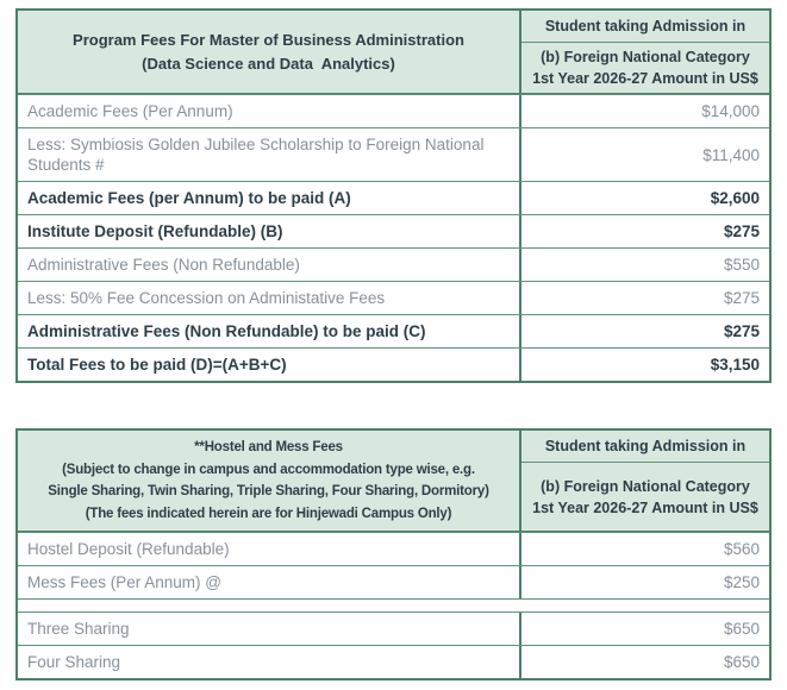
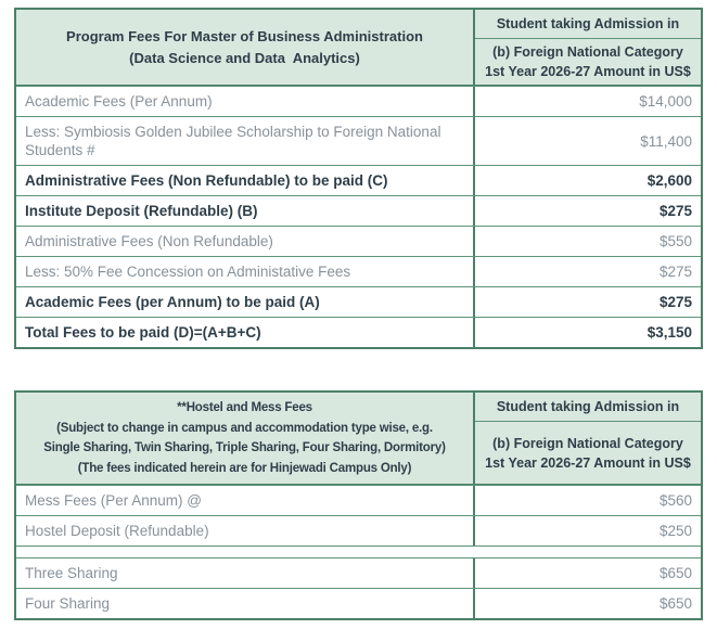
  Program Fees For Master of Business Administration
  (Data Science and Data Analytics)
  Student taking Admission in
  (b) Foreign National Category
  1st Year 2026-27 Amount in US$
  Academic Fees (Per Annum)
  $14,000
  Less: Symbiosis Golden Jubilee Scholarship to Foreign National Students #
  $11,400
- Academic Fees (per Annum) to be paid (A)
+ Administrative Fees (Non Refundable) to be paid (C)
  $2,600
  Institute Deposit (Refundable) (B)
  $275
  Administrative Fees (Non Refundable)
  $550
  Less: 50% Fee Concession on Administative Fees
  $275
- Administrative Fees (Non Refundable) to be paid (C)
+ Academic Fees (per Annum) to be paid (A)
  $275
  Total Fees to be paid (D)=(A+B+C)
  $3,150
  **Hostel and Mess Fees
  (Subject to change in campus and accommodation type wise, e.g.
  Single Sharing, Twin Sharing, Triple Sharing, Four Sharing, Dormitory)
  (The fees indicated herein are for Hinjewadi Campus Only)
  Student taking Admission in
  (b) Foreign National Category
  1st Year 2026-27 Amount in US$
- Hostel Deposit (Refundable)
+ Mess Fees (Per Annum) @
  $560
- Mess Fees (Per Annum) @
+ Hostel Deposit (Refundable)
  $250
  Three Sharing
  $650
  Four Sharing
  $650
